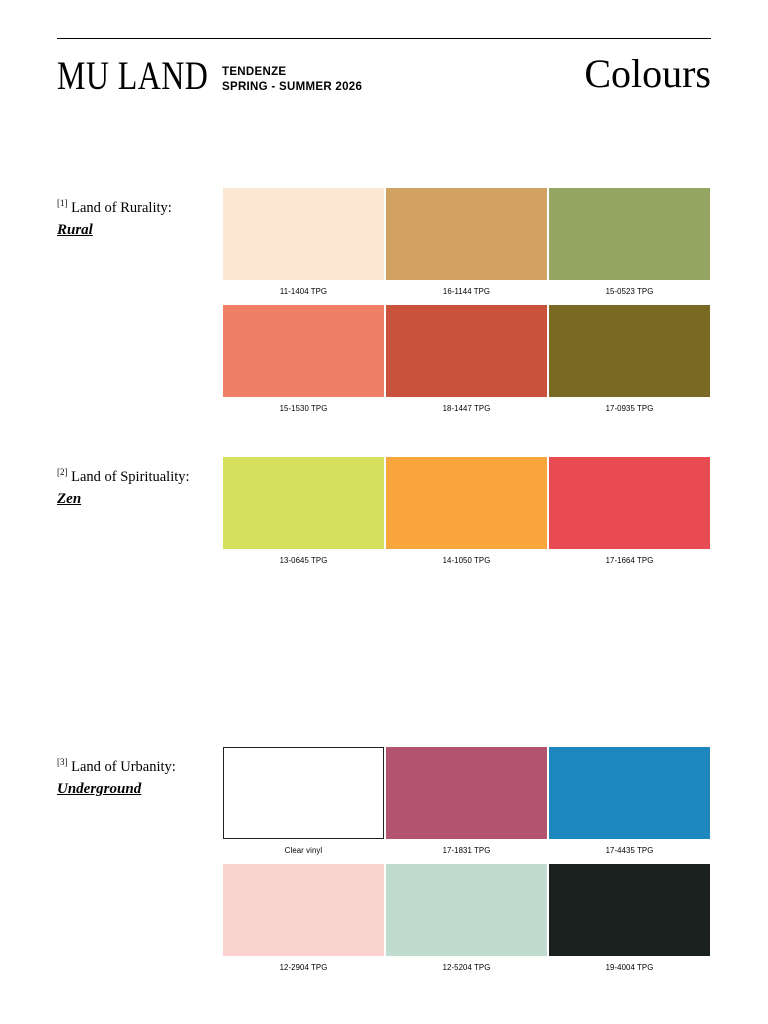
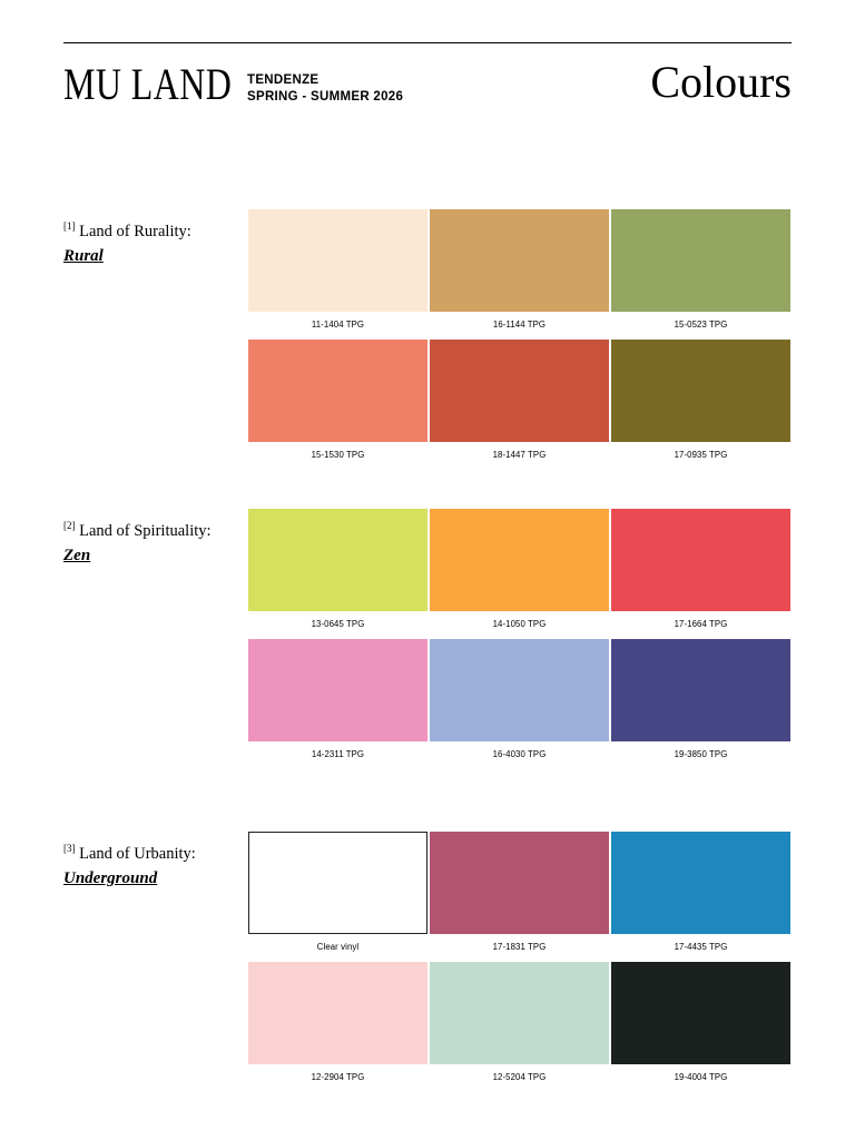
  MU LAND
  TENDENZE
  SPRING - SUMMER 2026
  Colours
  [1] Land of Rurality:
  Rural
  11-1404 TPG
  16-1144 TPG
  15-0523 TPG
  15-1530 TPG
  18-1447 TPG
  17-0935 TPG
  [2] Land of Spirituality:
  Zen
  13-0645 TPG
  14-1050 TPG
  17-1664 TPG
+ 14-2311 TPG
+ 16-4030 TPG
+ 19-3850 TPG
  [3] Land of Urbanity:
  Underground
  Clear vinyl
  17-1831 TPG
  17-4435 TPG
  12-2904 TPG
  12-5204 TPG
  19-4004 TPG
